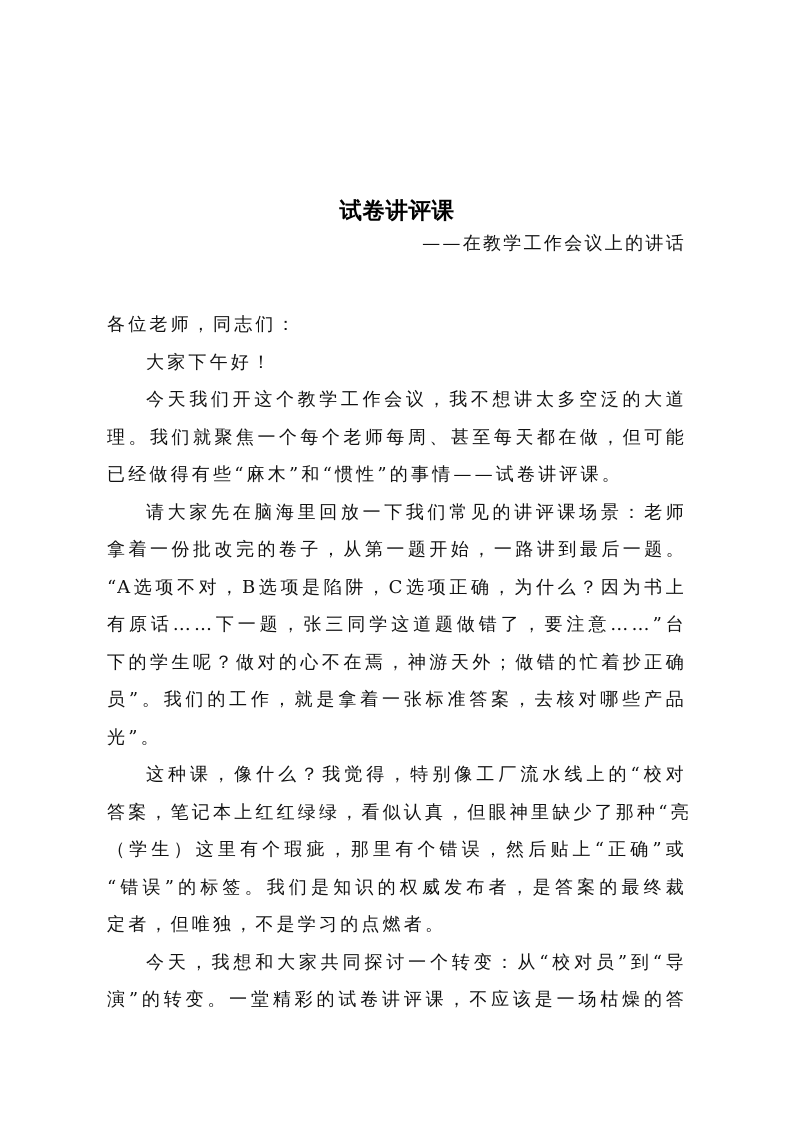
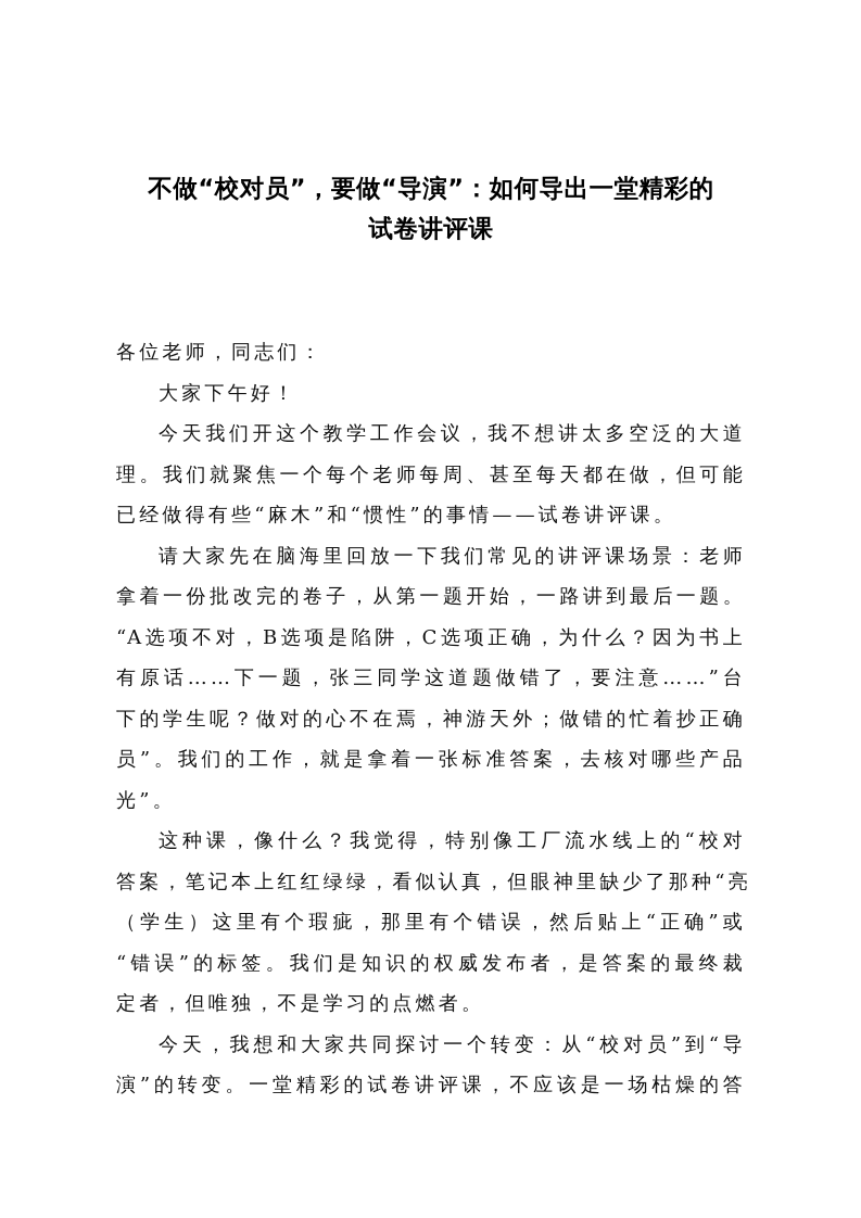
+ 不做“校对员”，要做“导演”：如何导出一堂精彩的
  试卷讲评课
- ——在教学工作会议上的讲话
  各位老师，同志们：
  大家下午好！
  今天我们开这个教学工作会议，我不想讲太多空泛的大道
  理。我们就聚焦一个每个老师每周、甚至每天都在做，但可能
  已经做得有些“麻木”和“惯性”的事情——试卷讲评课。
  请大家先在脑海里回放一下我们常见的讲评课场景：老师
  拿着一份批改完的卷子，从第一题开始，一路讲到最后一题。
  “A选项不对，B选项是陷阱，C选项正确，为什么？因为书上
  有原话……下一题，张三同学这道题做错了，要注意……”台
  下的学生呢？做对的心不在焉，神游天外；做错的忙着抄正确
  员”。我们的工作，就是拿着一张标准答案，去核对哪些产品
  光”。
  这种课，像什么？我觉得，特别像工厂流水线上的“校对
  答案，笔记本上红红绿绿，看似认真，但眼神里缺少了那种“亮
  （学生）这里有个瑕疵，那里有个错误，然后贴上“正确”或
  “错误”的标签。我们是知识的权威发布者，是答案的最终裁
  定者，但唯独，不是学习的点燃者。
  今天，我想和大家共同探讨一个转变：从“校对员”到“导
  演”的转变。一堂精彩的试卷讲评课，不应该是一场枯燥的答
